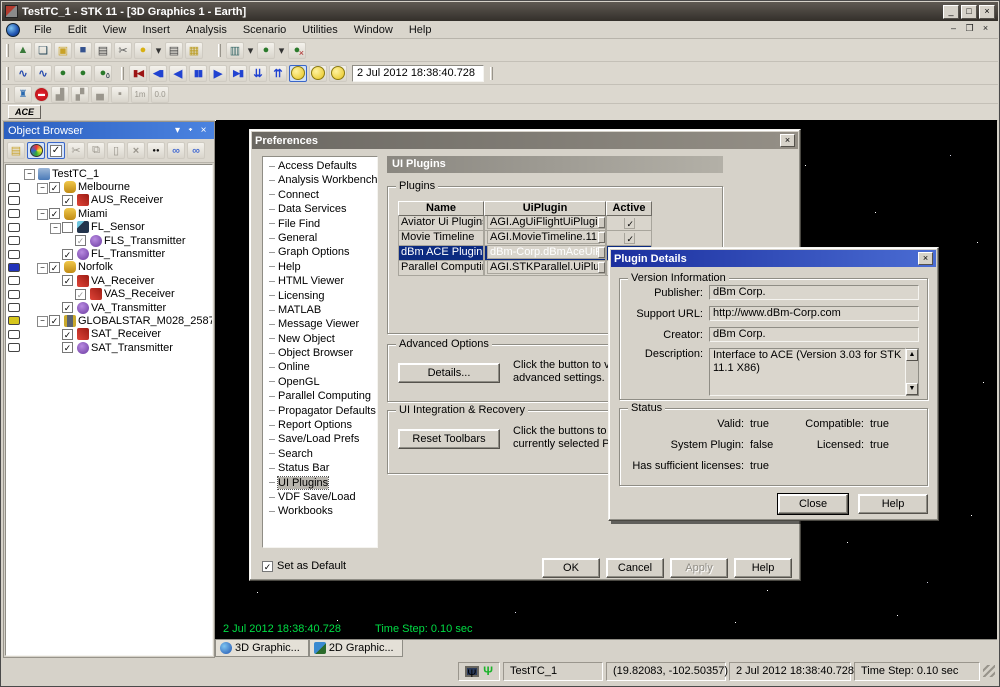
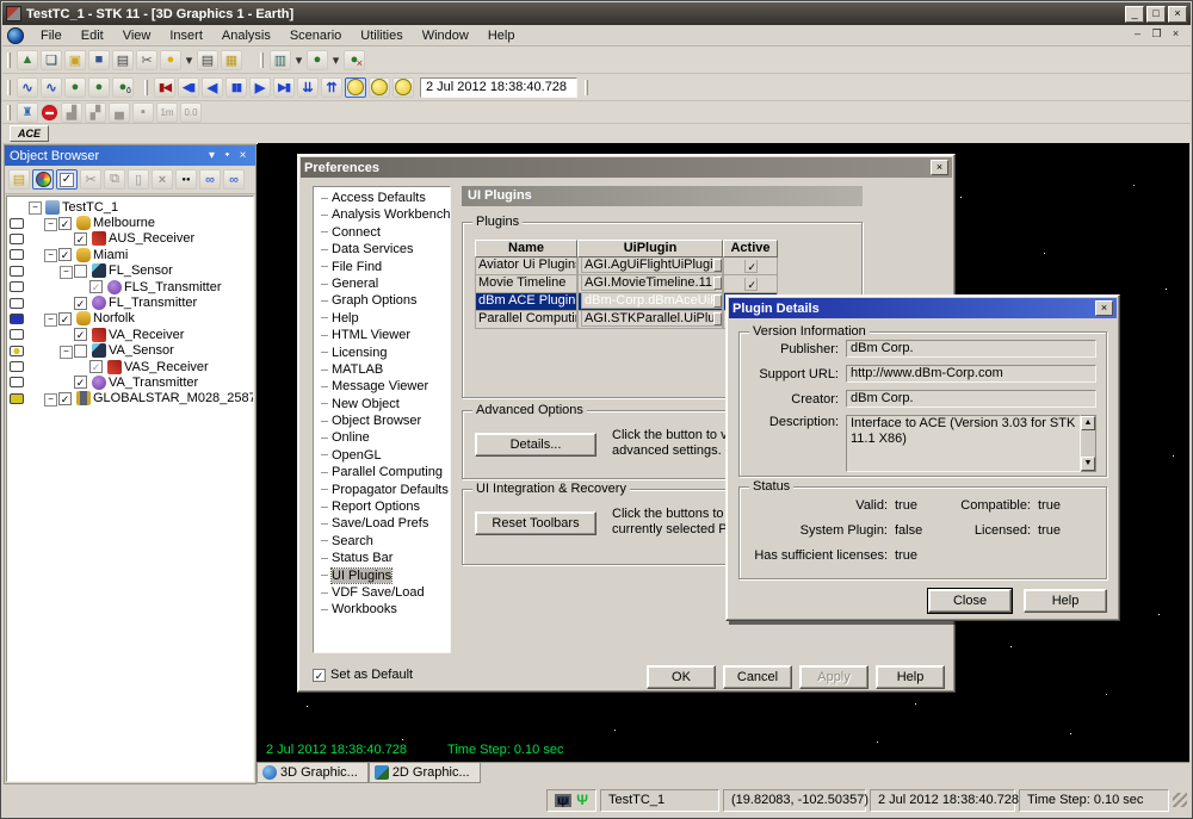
  TestTC_1 - STK 11 - [3D Graphics 1 - Earth]
  _
  □
  ×
  File
  Edit
  View
  Insert
  Analysis
  Scenario
  Utilities
  Window
  Help
  –
  ❐
  ×
  2 Jul 2012 18:38:40.728
  ACE
  Object Browser
  ▾
  ᛭
  ×
  TestTC_1
  Melbourne
  AUS_Receiver
  Miami
  FL_Sensor
  FLS_Transmitter
  FL_Transmitter
  Norfolk
  VA_Receiver
+ VA_Sensor
  VAS_Receiver
  VA_Transmitter
  GLOBALSTAR_M028_2587
- SAT_Receiver
- SAT_Transmitter
  2 Jul 2012 18:38:40.728 Time Step: 0.10 sec
  3D Graphic...
  2D Graphic...
  Ψ
  Ψ
  TestTC_1
  (19.82083, -102.50357)
  2 Jul 2012 18:38:40.728
  Time Step: 0.10 sec
  Preferences
  ×
  Access Defaults
  Analysis Workbench
  Connect
  Data Services
  File Find
  General
  Graph Options
  Help
  HTML Viewer
  Licensing
  MATLAB
  Message Viewer
  New Object
  Object Browser
  Online
  OpenGL
  Parallel Computing
  Propagator Defaults
  Report Options
  Save/Load Prefs
  Search
  Status Bar
  UI Plugins
  VDF Save/Load
  Workbooks
  UI Plugins
  Plugins
  Name
  UiPlugin
  Active
  Aviator Ui Plugin
  AGI.AgUiFlightUiPlugi
  Movie Timeline
  AGI.MovieTimeline.11
  dBm ACE Plugin
  dBm-Corp.dBmAceUi
  Parallel Computi
  AGI.STKParallel.UiPlu
  Advanced Options
  Details...
  UI Integration & Recovery
  Reset Toolbars
  Set as Default
  OK
  Cancel
  Apply
  Help
  Plugin Details
  ×
  Version Information
  Publisher:
  dBm Corp.
  Support URL:
  http://www.dBm-Corp.com
  Creator:
  dBm Corp.
  Description:
  Interface to ACE (Version 3.03 for STK 11.1 X86)
  Status
  Valid:
  true
  Compatible:
  true
  System Plugin:
  false
  Licensed:
  true
  Has sufficient licenses:
  true
  Close
  Help
